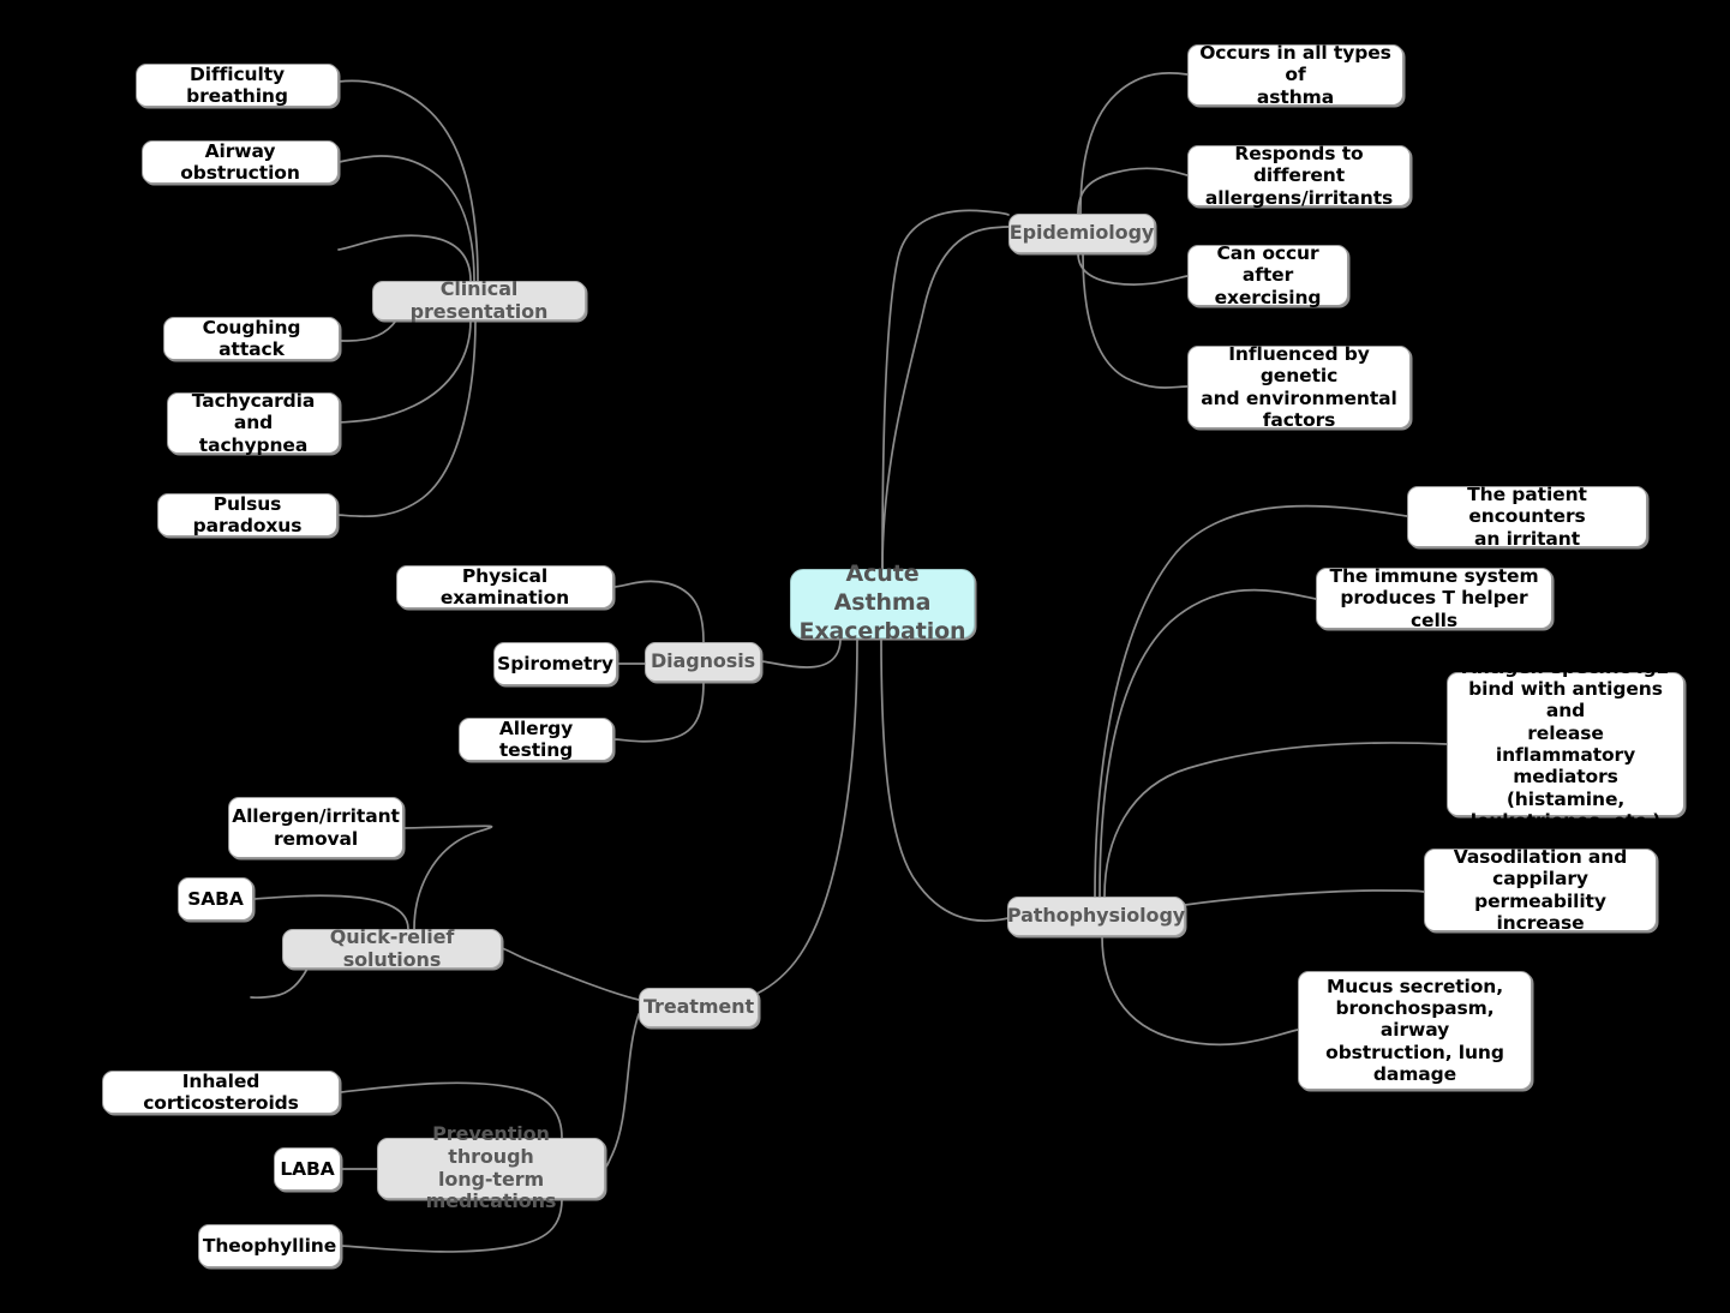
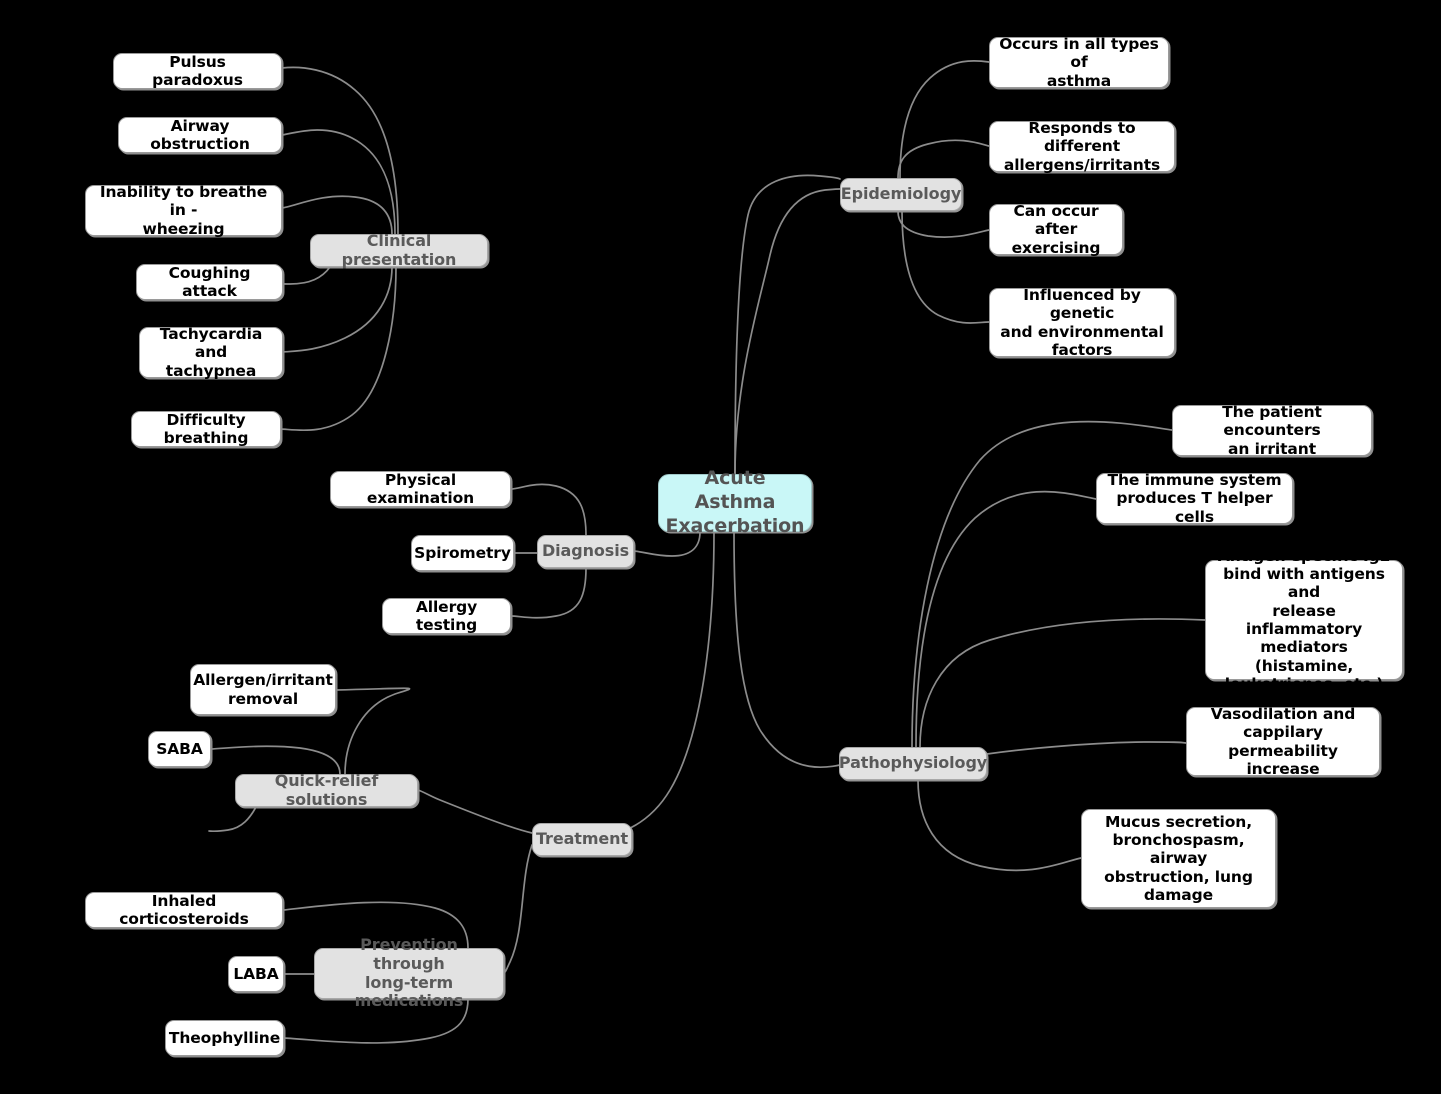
  Acute Asthma
  Exacerbation
  Clinical presentation
- Difficulty breathing
+ Pulsus paradoxus
  Airway obstruction
+ Inability to breathe in -
+ wheezing
  Coughing attack
  Tachycardia and
  tachypnea
- Pulsus paradoxus
+ Difficulty breathing
  Diagnosis
  Physical examination
  Spirometry
  Allergy testing
  Treatment
  Quick-relief solutions
  Allergen/irritant
  removal
  SABA
  Prevention through
  long-term medications
  Inhaled corticosteroids
  LABA
  Theophylline
  Epidemiology
  Occurs in all types of
  asthma
  Responds to different
  allergens/irritants
  Can occur after
  exercising
  Influenced by genetic
  and environmental
  factors
  Pathophysiology
  The patient encounters
  an irritant
  The immune system
  produces T helper cells
  Antigen-specific IgE
  bind with antigens and
  release inflammatory
  mediators (histamine,
  leukotrienes, etc.)
  Vasodilation and
  cappilary permeability
  increase
  Mucus secretion,
  bronchospasm, airway
  obstruction, lung
  damage
